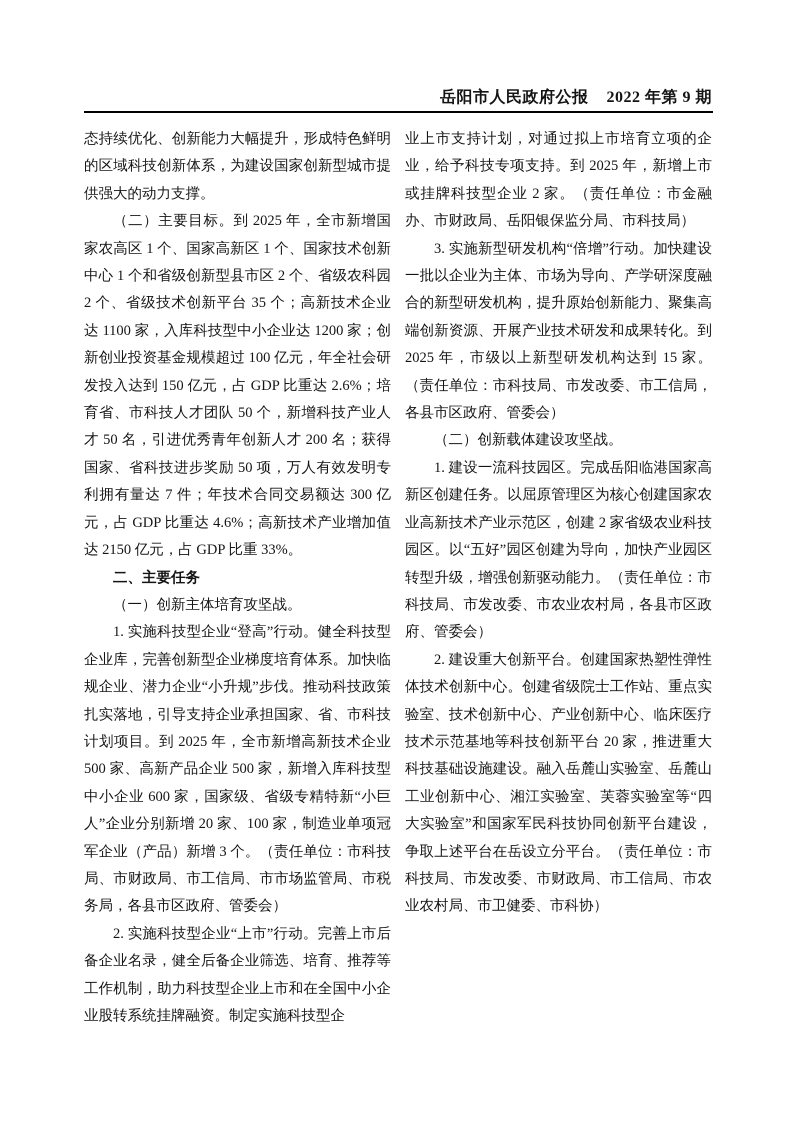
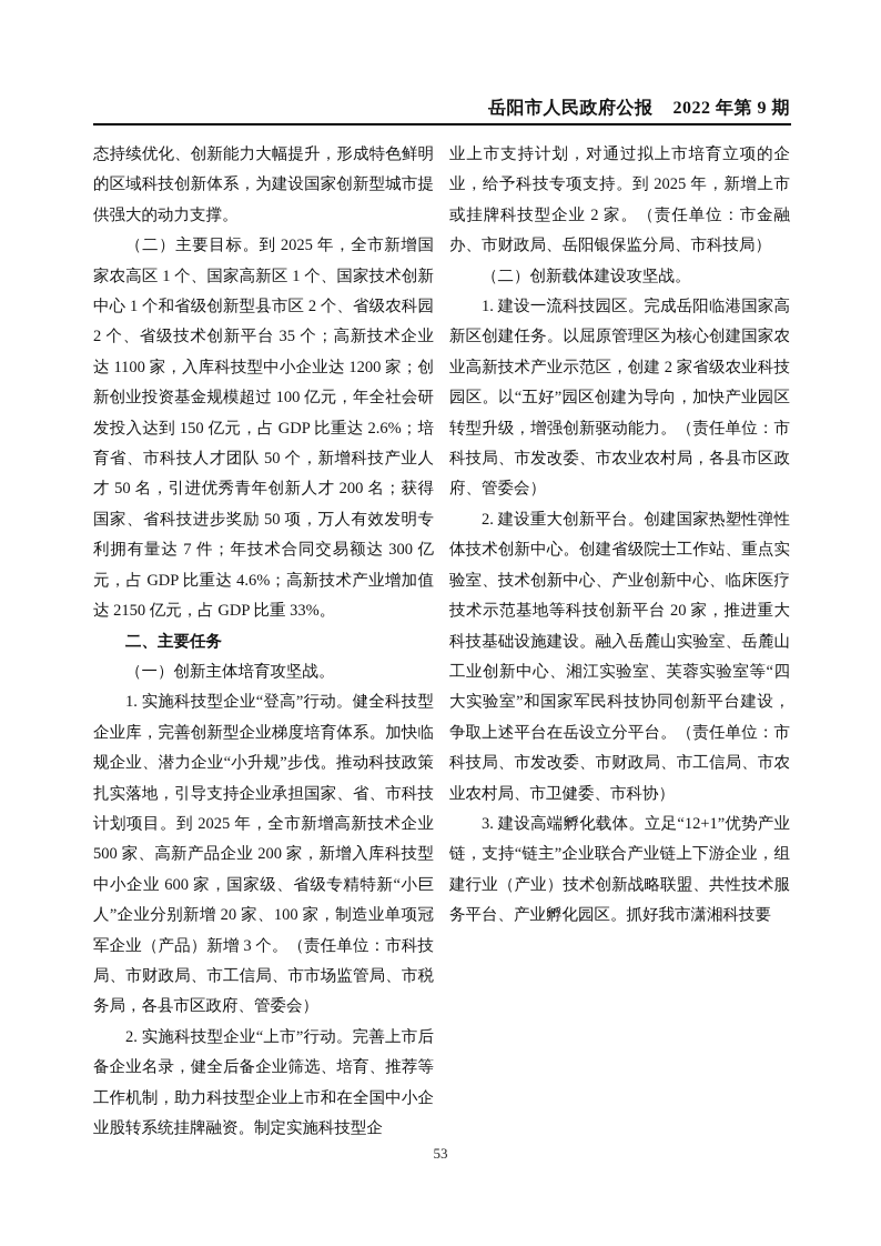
  岳阳市人民政府公报 2022 年第 9 期
  态持续优化、创新能力大幅提升，形成特色鲜明的区域科技创新体系，为建设国家创新型城市提供强大的动力支撑。
  （二）主要目标。到 2025 年，全市新增国家农高区 1 个、国家高新区 1 个、国家技术创新中心 1 个和省级创新型县市区 2 个、省级农科园 2 个、省级技术创新平台 35 个；高新技术企业达 1100 家，入库科技型中小企业达 1200 家；创新创业投资基金规模超过 100 亿元，年全社会研发投入达到 150 亿元，占 GDP 比重达 2.6%；培育省、市科技人才团队 50 个，新增科技产业人才 50 名，引进优秀青年创新人才 200 名；获得国家、省科技进步奖励 50 项，万人有效发明专利拥有量达 7 件；年技术合同交易额达 300 亿元，占 GDP 比重达 4.6%；高新技术产业增加值达 2150 亿元，占 GDP 比重 33%。
  二、主要任务
  （一）创新主体培育攻坚战。
- 1. 实施科技型企业“登高”行动。健全科技型企业库，完善创新型企业梯度培育体系。加快临规企业、潜力企业“小升规”步伐。推动科技政策扎实落地，引导支持企业承担国家、省、市科技计划项目。到 2025 年，全市新增高新技术企业 500 家、高新产品企业 500 家，新增入库科技型中小企业 600 家，国家级、省级专精特新“小巨人”企业分别新增 20 家、100 家，制造业单项冠军企业（产品）新增 3 个。（责任单位：市科技局、市财政局、市工信局、市市场监管局、市税务局，各县市区政府、管委会）
+ 1. 实施科技型企业“登高”行动。健全科技型企业库，完善创新型企业梯度培育体系。加快临规企业、潜力企业“小升规”步伐。推动科技政策扎实落地，引导支持企业承担国家、省、市科技计划项目。到 2025 年，全市新增高新技术企业 500 家、高新产品企业 200 家，新增入库科技型中小企业 600 家，国家级、省级专精特新“小巨人”企业分别新增 20 家、100 家，制造业单项冠军企业（产品）新增 3 个。（责任单位：市科技局、市财政局、市工信局、市市场监管局、市税务局，各县市区政府、管委会）
  2. 实施科技型企业“上市”行动。完善上市后备企业名录，健全后备企业筛选、培育、推荐等工作机制，助力科技型企业上市和在全国中小企业股转系统挂牌融资。制定实施科技型企
  业上市支持计划，对通过拟上市培育立项的企业，给予科技专项支持。到 2025 年，新增上市或挂牌科技型企业 2 家。（责任单位：市金融办、市财政局、岳阳银保监分局、市科技局）
- 3. 实施新型研发机构“倍增”行动。加快建设一批以企业为主体、市场为导向、产学研深度融合的新型研发机构，提升原始创新能力、聚集高端创新资源、开展产业技术研发和成果转化。到 2025 年，市级以上新型研发机构达到 15 家。（责任单位：市科技局、市发改委、市工信局，各县市区政府、管委会）
  （二）创新载体建设攻坚战。
  1. 建设一流科技园区。完成岳阳临港国家高新区创建任务。以屈原管理区为核心创建国家农业高新技术产业示范区，创建 2 家省级农业科技园区。以“五好”园区创建为导向，加快产业园区转型升级，增强创新驱动能力。（责任单位：市科技局、市发改委、市农业农村局，各县市区政府、管委会）
  2. 建设重大创新平台。创建国家热塑性弹性体技术创新中心。创建省级院士工作站、重点实验室、技术创新中心、产业创新中心、临床医疗技术示范基地等科技创新平台 20 家，推进重大科技基础设施建设。融入岳麓山实验室、岳麓山工业创新中心、湘江实验室、芙蓉实验室等“四大实验室”和国家军民科技协同创新平台建设，争取上述平台在岳设立分平台。（责任单位：市科技局、市发改委、市财政局、市工信局、市农业农村局、市卫健委、市科协）
+ 3. 建设高端孵化载体。立足“12+1”优势产业链，支持“链主”企业联合产业链上下游企业，组建行业（产业）技术创新战略联盟、共性技术服务平台、产业孵化园区。抓好我市潇湘科技要
+ 53
